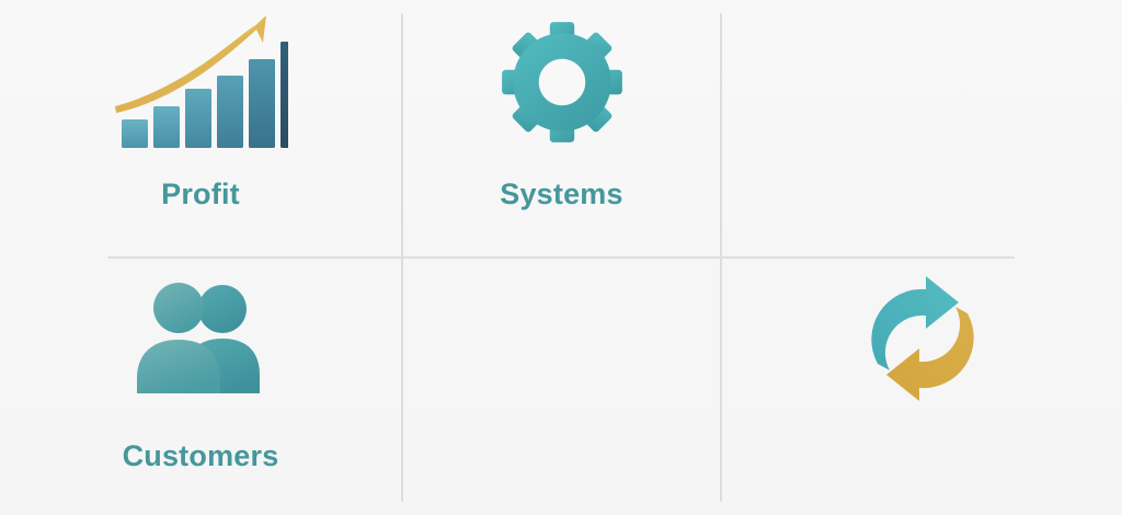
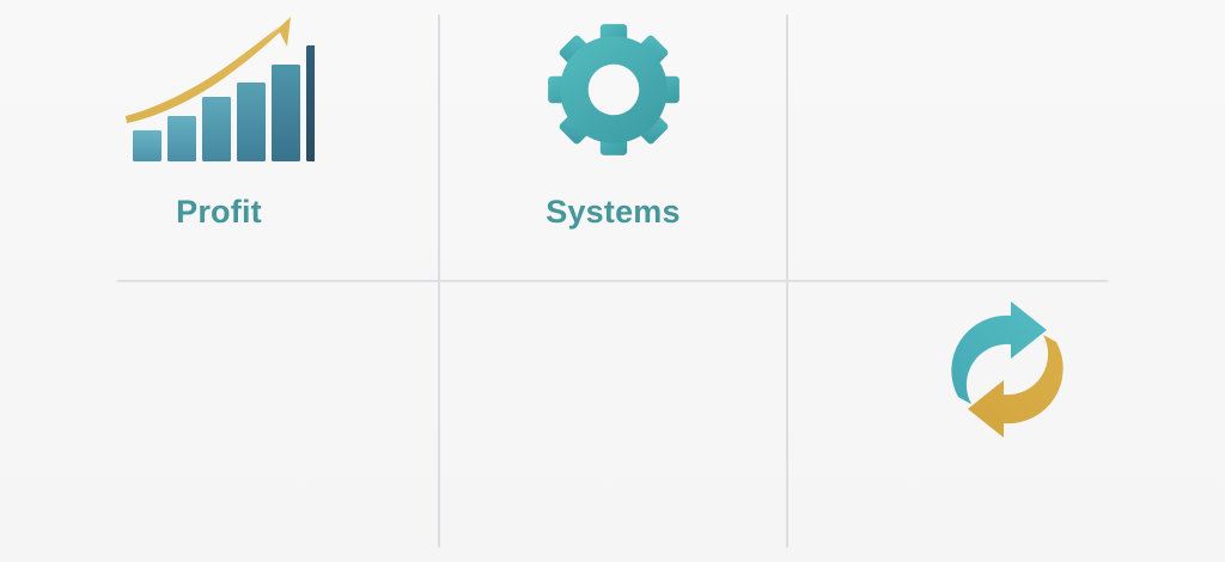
  Profit
  Systems
- Customers
